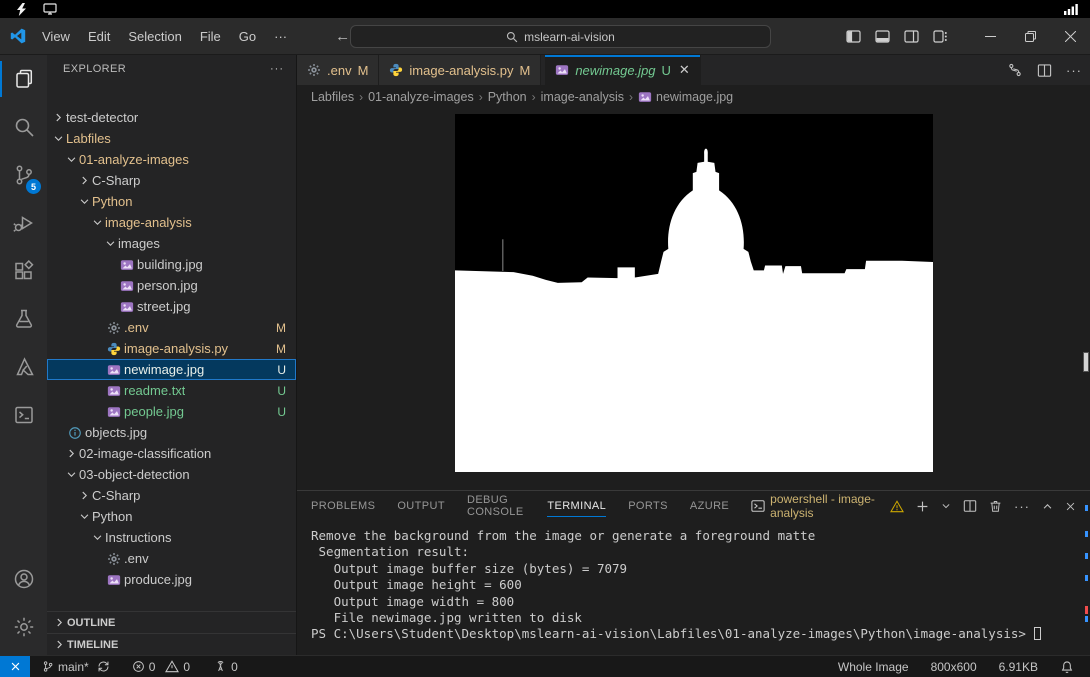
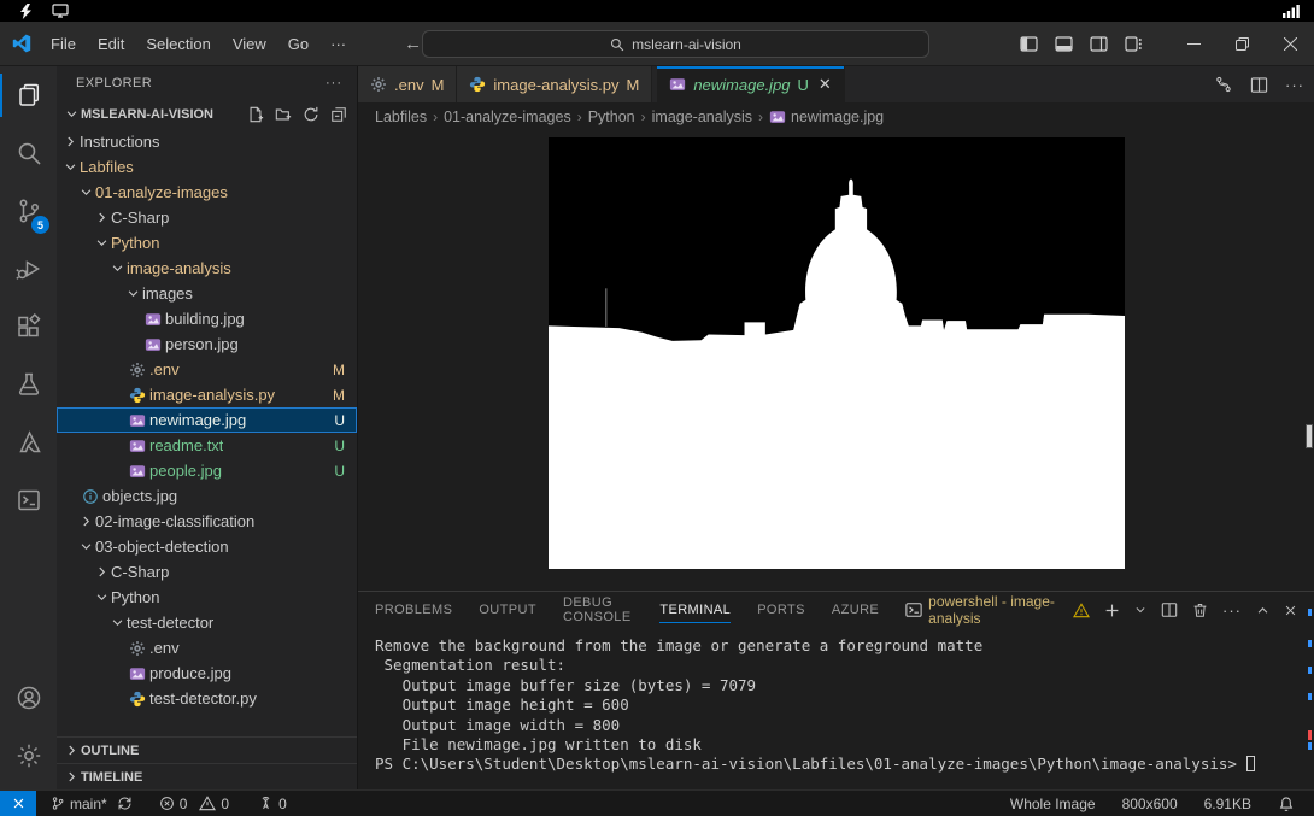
- View
+ File
  Edit
  Selection
- File
+ View
  Go
  ···
  ←
  mslearn-ai-vision
  5
  EXPLORER
  ···
+ MSLEARN-AI-VISION
- test-detector
+ Instructions
  Labfiles
  01-analyze-images
  C-Sharp
  Python
  image-analysis
  images
  building.jpg
  person.jpg
- street.jpg
  .env
  M
  image-analysis.py
  M
  newimage.jpg
  U
  readme.txt
  U
  people.jpg
  U
  objects.jpg
  02-image-classification
  03-object-detection
  C-Sharp
  Python
- Instructions
+ test-detector
  .env
  produce.jpg
+ test-detector.py
  OUTLINE
  TIMELINE
  .env
  M
  image-analysis.py
  M
  newimage.jpg
  U
  ✕
  ···
  Labfiles
  ›
  01-analyze-images
  ›
  Python
  ›
  image-analysis
  ›
  newimage.jpg
  PROBLEMS
  OUTPUT
  DEBUG CONSOLE
  TERMINAL
  PORTS
  AZURE
  powershell - image-analysis
  ···
  Remove the background from the image or generate a foreground matte
  Segmentation result:
  Output image buffer size (bytes) = 7079
  Output image height = 600
  Output image width = 800
  File newimage.jpg written to disk
  PS C:\Users\Student\Desktop\mslearn-ai-vision\Labfiles\01-analyze-images\Python\image-analysis>
  main*
  0
  0
  0
  Whole Image
  800x600
  6.91KB
